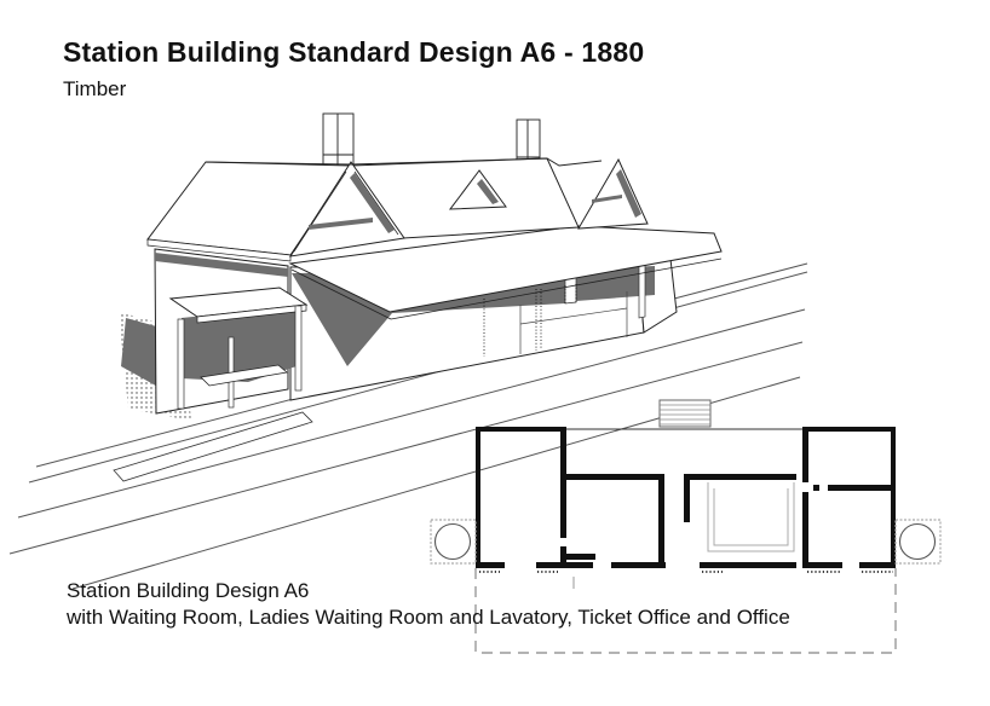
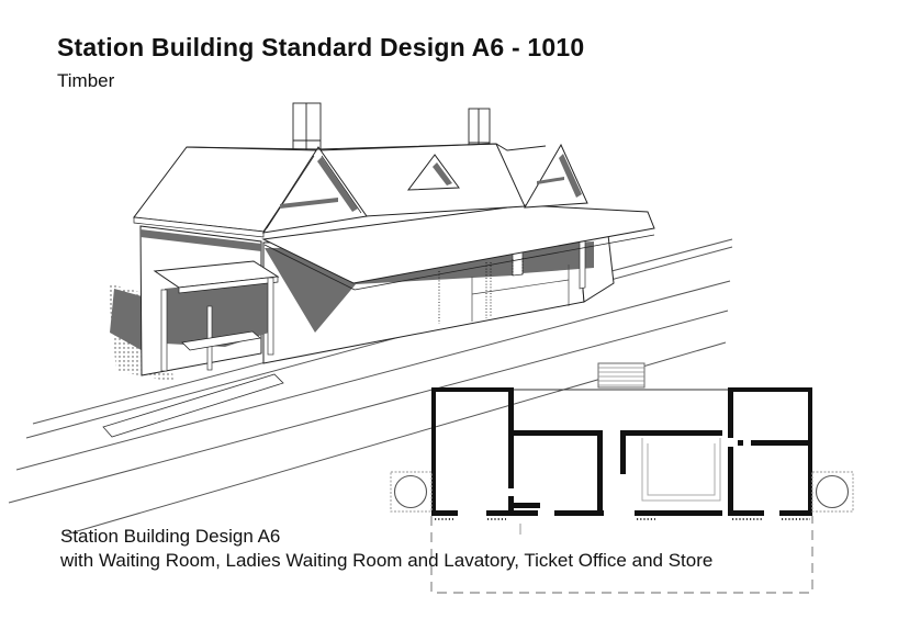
- Station Building Standard Design A6 - 1880
+ Station Building Standard Design A6 - 1010
  Timber
  Station Building Design A6
- with Waiting Room, Ladies Waiting Room and Lavatory, Ticket Office and Office
+ with Waiting Room, Ladies Waiting Room and Lavatory, Ticket Office and Store
